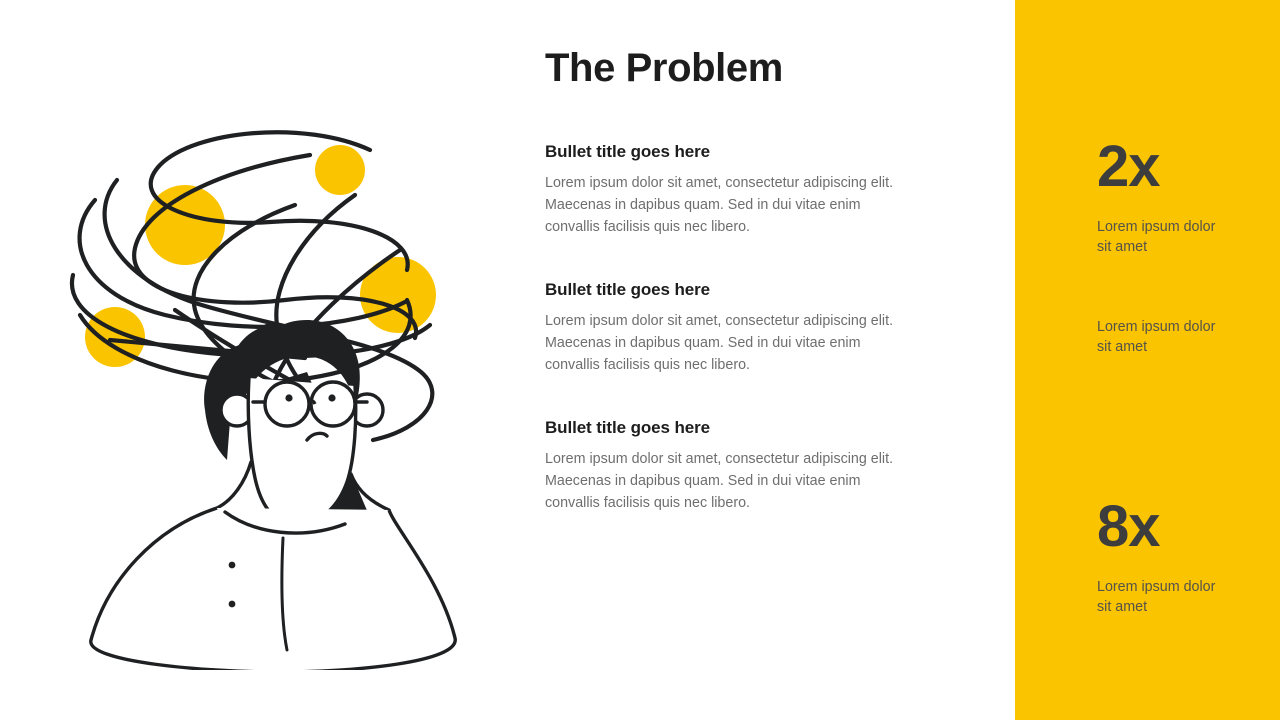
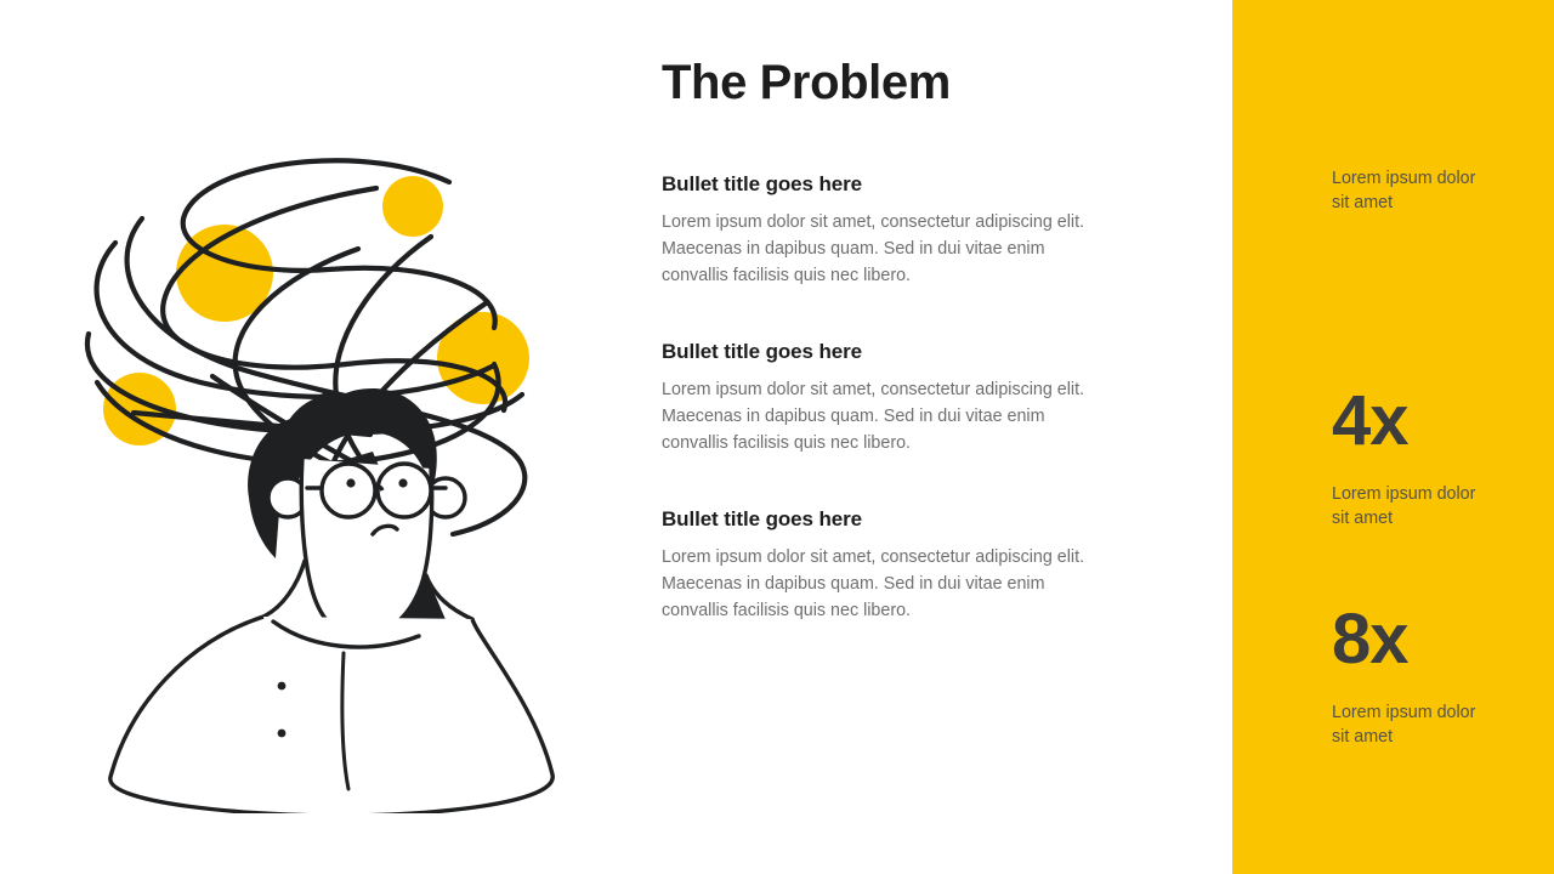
  The Problem
  Bullet title goes here
  Lorem ipsum dolor sit amet, consectetur adipiscing elit. Maecenas in dapibus quam. Sed in dui vitae enim convallis facilisis quis nec libero.
  Bullet title goes here
  Lorem ipsum dolor sit amet, consectetur adipiscing elit. Maecenas in dapibus quam. Sed in dui vitae enim convallis facilisis quis nec libero.
  Bullet title goes here
  Lorem ipsum dolor sit amet, consectetur adipiscing elit. Maecenas in dapibus quam. Sed in dui vitae enim convallis facilisis quis nec libero.
- 2x
  Lorem ipsum dolor sit amet
+ 4x
  Lorem ipsum dolor sit amet
  8x
  Lorem ipsum dolor sit amet
